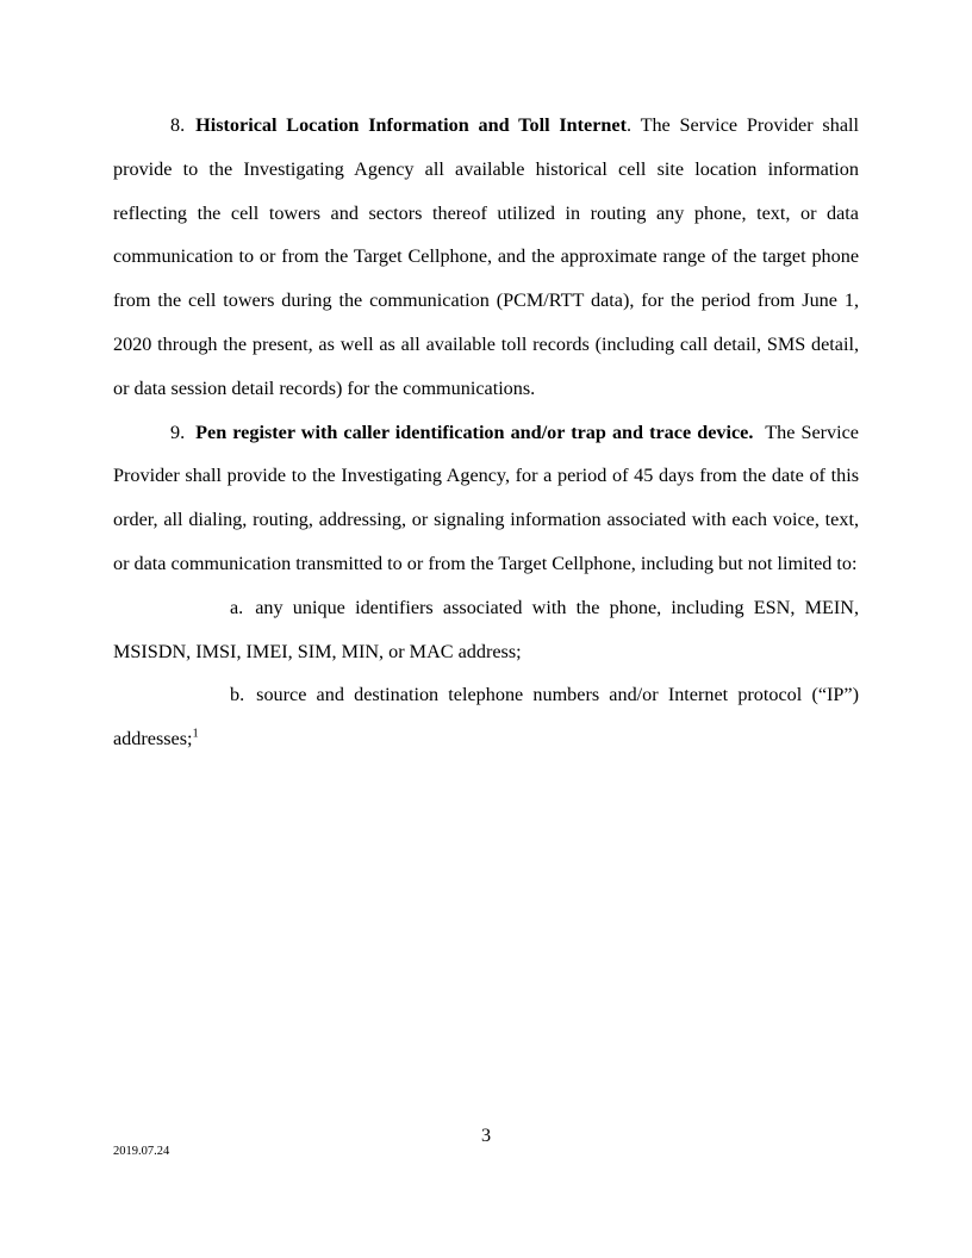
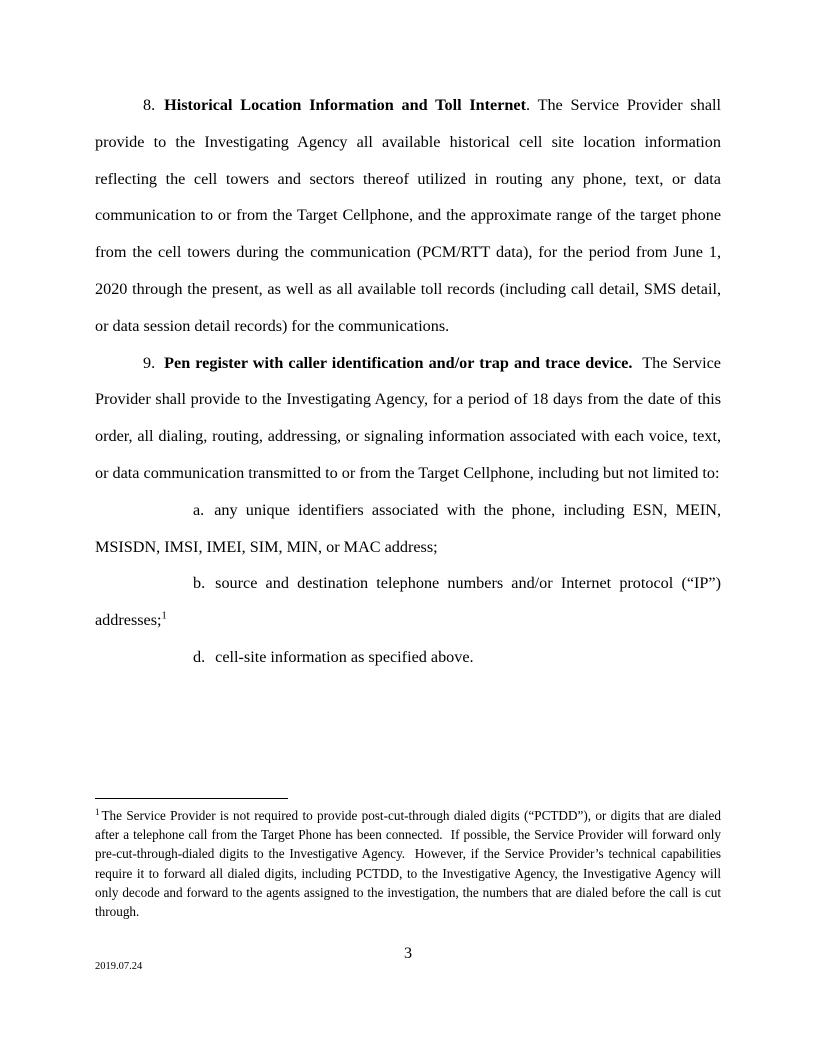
  8. Historical Location Information and Toll Internet. The Service Provider shall provide to the Investigating Agency all available historical cell site location information reflecting the cell towers and sectors thereof utilized in routing any phone, text, or data communication to or from the Target Cellphone, and the approximate range of the target phone from the cell towers during the communication (PCM/RTT data), for the period from June 1, 2020 through the present, as well as all available toll records (including call detail, SMS detail, or data session detail records) for the communications.
- 9. Pen register with caller identification and/or trap and trace device. The Service Provider shall provide to the Investigating Agency, for a period of 45 days from the date of this order, all dialing, routing, addressing, or signaling information associated with each voice, text, or data communication transmitted to or from the Target Cellphone, including but not limited to:
+ 9. Pen register with caller identification and/or trap and trace device. The Service Provider shall provide to the Investigating Agency, for a period of 18 days from the date of this order, all dialing, routing, addressing, or signaling information associated with each voice, text, or data communication transmitted to or from the Target Cellphone, including but not limited to:
  a. any unique identifiers associated with the phone, including ESN, MEIN, MSISDN, IMSI, IMEI, SIM, MIN, or MAC address;
  b. source and destination telephone numbers and/or Internet protocol (“IP”) addresses;1
+ d. cell-site information as specified above.
+ 1 The Service Provider is not required to provide post-cut-through dialed digits (“PCTDD”), or digits that are dialed after a telephone call from the Target Phone has been connected. If possible, the Service Provider will forward only pre-cut-through-dialed digits to the Investigative Agency. However, if the Service Provider’s technical capabilities require it to forward all dialed digits, including PCTDD, to the Investigative Agency, the Investigative Agency will only decode and forward to the agents assigned to the investigation, the numbers that are dialed before the call is cut through.
  3
  2019.07.24
